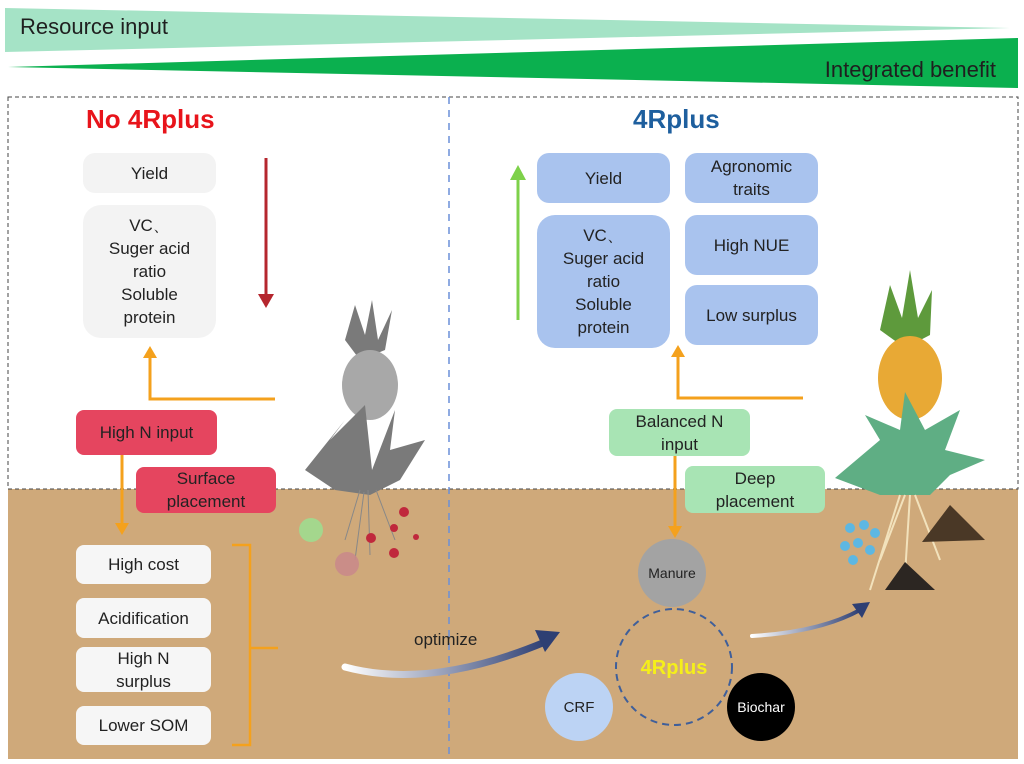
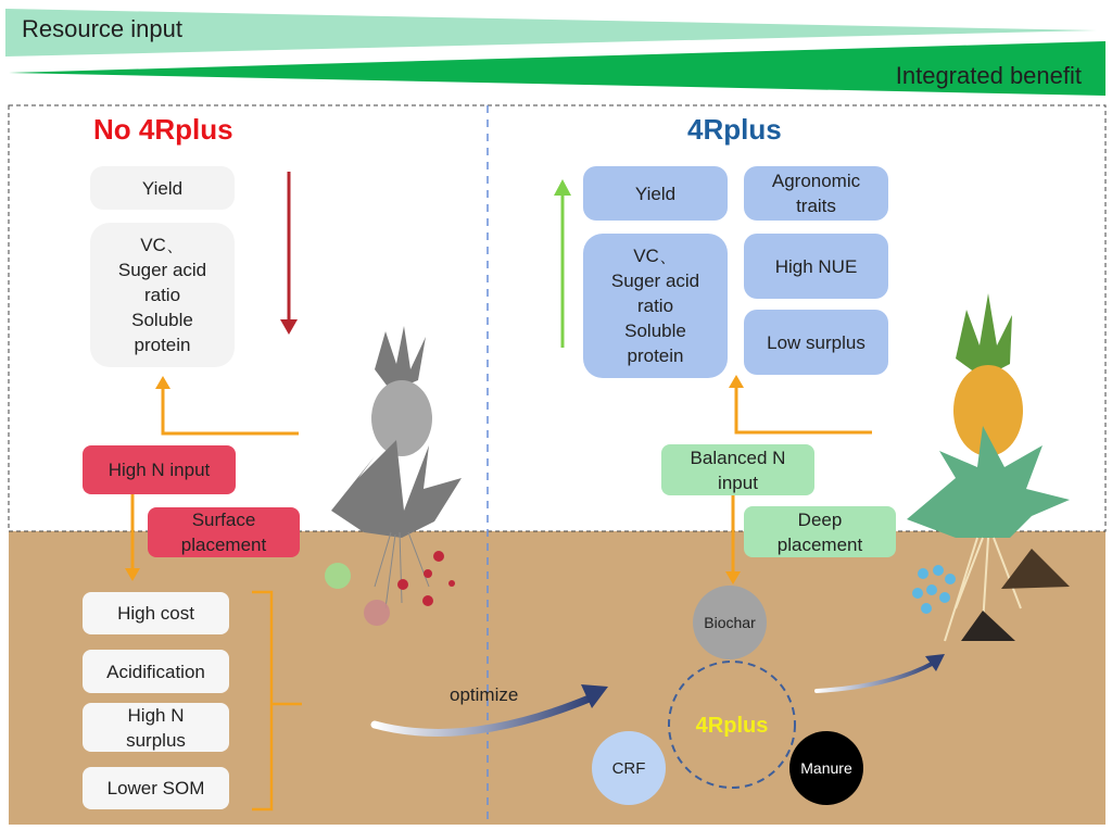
  Resource input
  Integrated benefit
  No 4Rplus
  Yield
  VC、
  Suger acid
  ratio
  Soluble
  protein
  High N input
  Surface
  placement
  High cost
  Acidification
  High N
  surplus
  Lower SOM
  4Rplus
  Yield
  Agronomic
  traits
  VC、
  Suger acid
  ratio
  Soluble
  protein
  High NUE
  Low surplus
  Balanced N
  input
  Deep
  placement
  optimize
- Manure
+ Biochar
  CRF
- Biochar
+ Manure
  4Rplus
